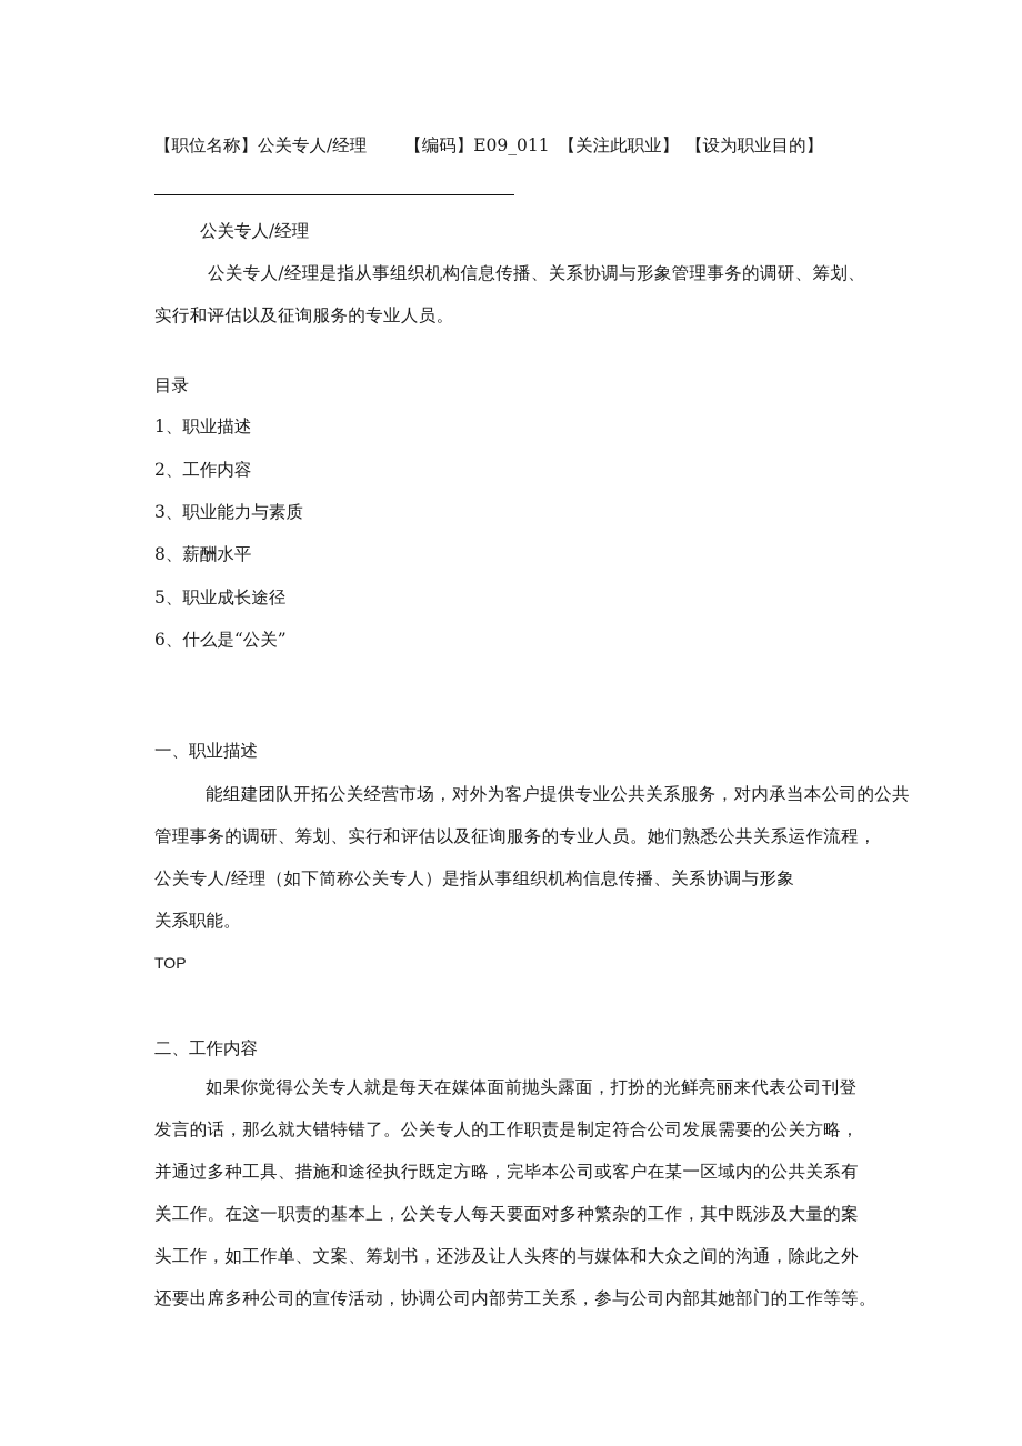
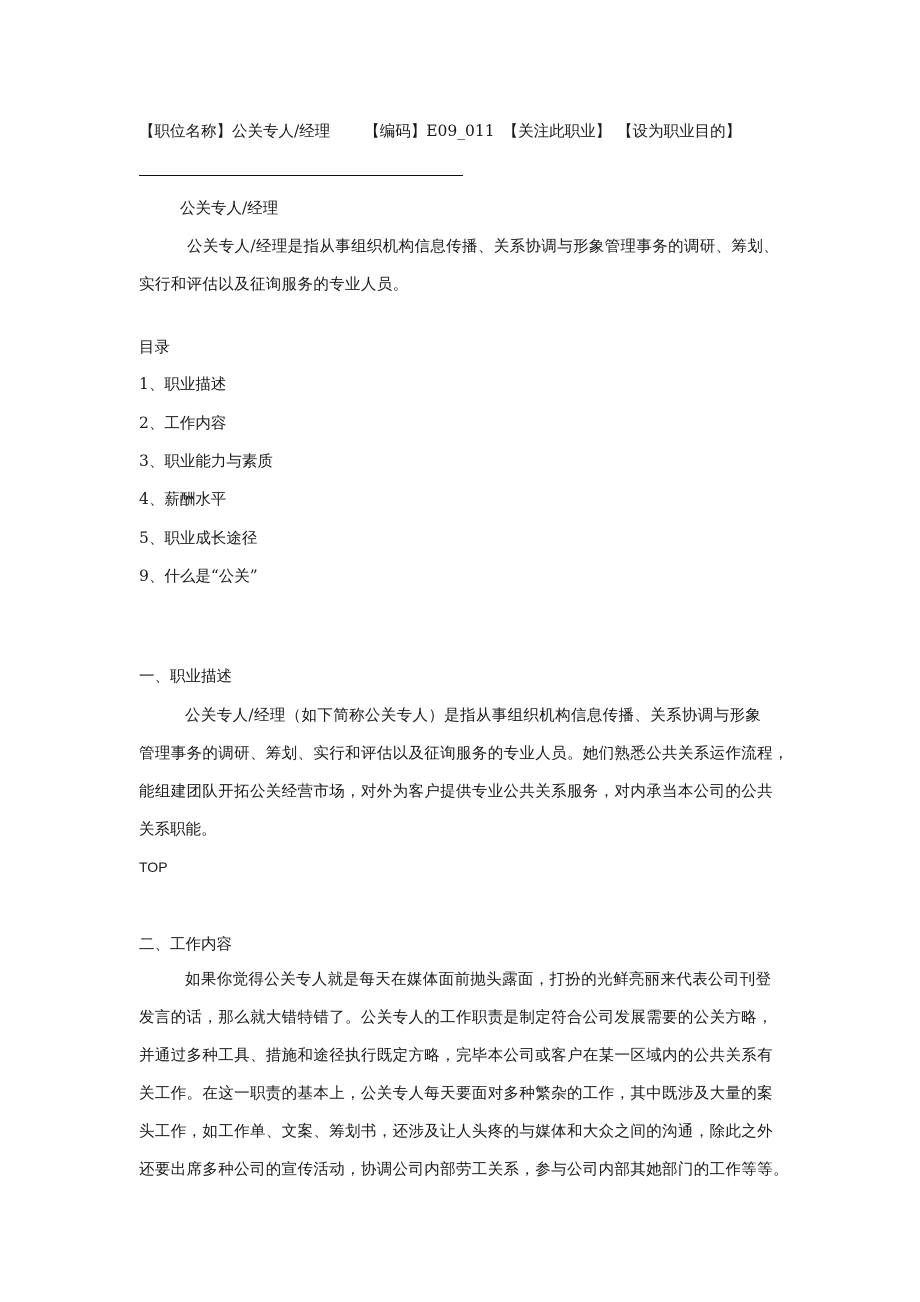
  【职位名称】公关专人/经理 【编码】E09_011 【关注此职业】 【设为职业目的】
  公关专人/经理
  公关专人/经理是指从事组织机构信息传播、关系协调与形象管理事务的调研、筹划、
  实行和评估以及征询服务的专业人员。
  目录
  1、职业描述
  2、工作内容
  3、职业能力与素质
- 8、薪酬水平
+ 4、薪酬水平
  5、职业成长途径
- 6、什么是“公关”
+ 9、什么是“公关”
  一、职业描述
- 能组建团队开拓公关经营市场，对外为客户提供专业公共关系服务，对内承当本公司的公共
+ 公关专人/经理（如下简称公关专人）是指从事组织机构信息传播、关系协调与形象
  管理事务的调研、筹划、实行和评估以及征询服务的专业人员。她们熟悉公共关系运作流程，
- 公关专人/经理（如下简称公关专人）是指从事组织机构信息传播、关系协调与形象
+ 能组建团队开拓公关经营市场，对外为客户提供专业公共关系服务，对内承当本公司的公共
  关系职能。
  TOP
  二、工作内容
  如果你觉得公关专人就是每天在媒体面前抛头露面，打扮的光鲜亮丽来代表公司刊登
  发言的话，那么就大错特错了。公关专人的工作职责是制定符合公司发展需要的公关方略，
  并通过多种工具、措施和途径执行既定方略，完毕本公司或客户在某一区域内的公共关系有
  关工作。在这一职责的基本上，公关专人每天要面对多种繁杂的工作，其中既涉及大量的案
  头工作，如工作单、文案、筹划书，还涉及让人头疼的与媒体和大众之间的沟通，除此之外
  还要出席多种公司的宣传活动，协调公司内部劳工关系，参与公司内部其她部门的工作等等。
